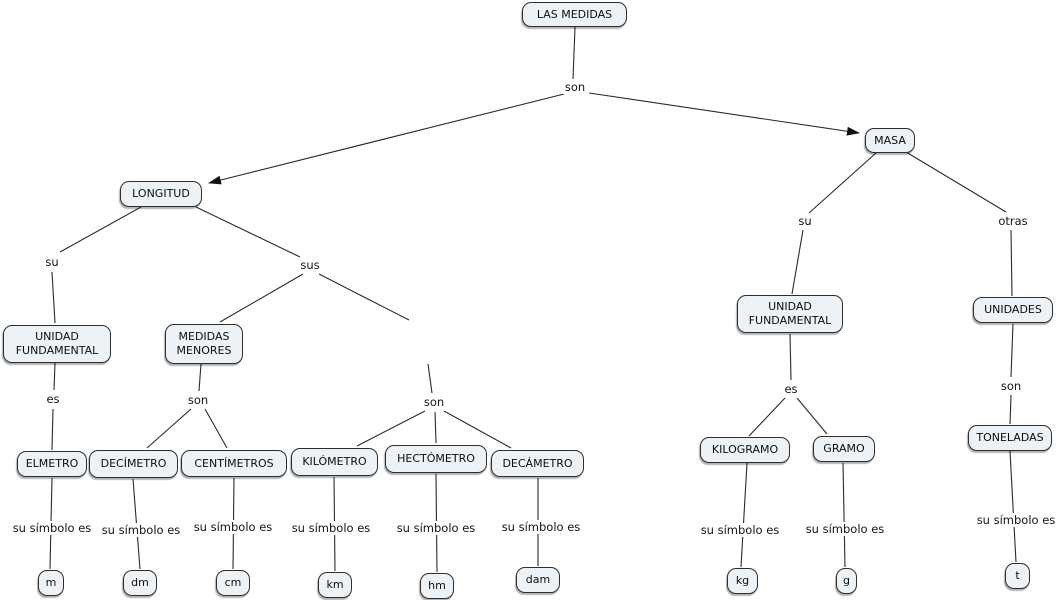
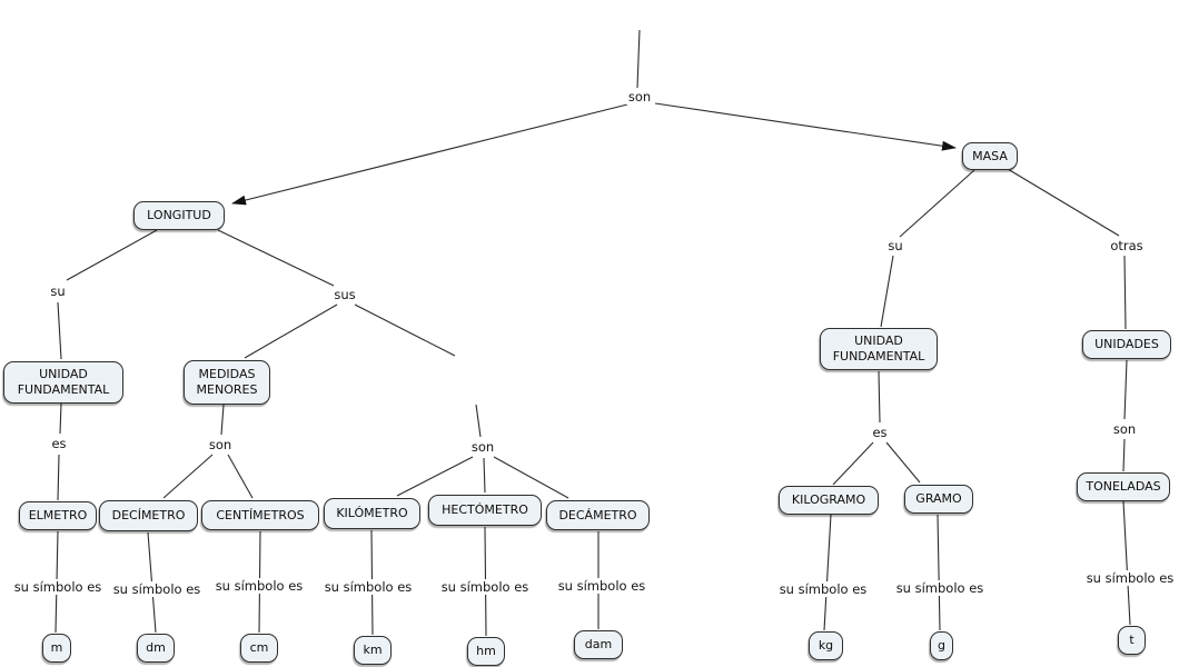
- LAS MEDIDAS
  LONGITUD
  MASA
  UNIDAD FUNDAMENTAL
  MEDIDAS MENORES
  ELMETRO
  DECÍMETRO
  CENTÍMETROS
  KILÓMETRO
  HECTÓMETRO
  DECÁMETRO
  m
  dm
  cm
  km
  hm
  dam
  UNIDAD FUNDAMENTAL
  UNIDADES
  KILOGRAMO
  GRAMO
  TONELADAS
  kg
  g
  t
  son
  su
  sus
  es
  son
  son
  su símbolo es
  su símbolo es
  su símbolo es
  su símbolo es
  su símbolo es
  su símbolo es
  su
  otras
  es
  son
  su símbolo es
  su símbolo es
  su símbolo es
